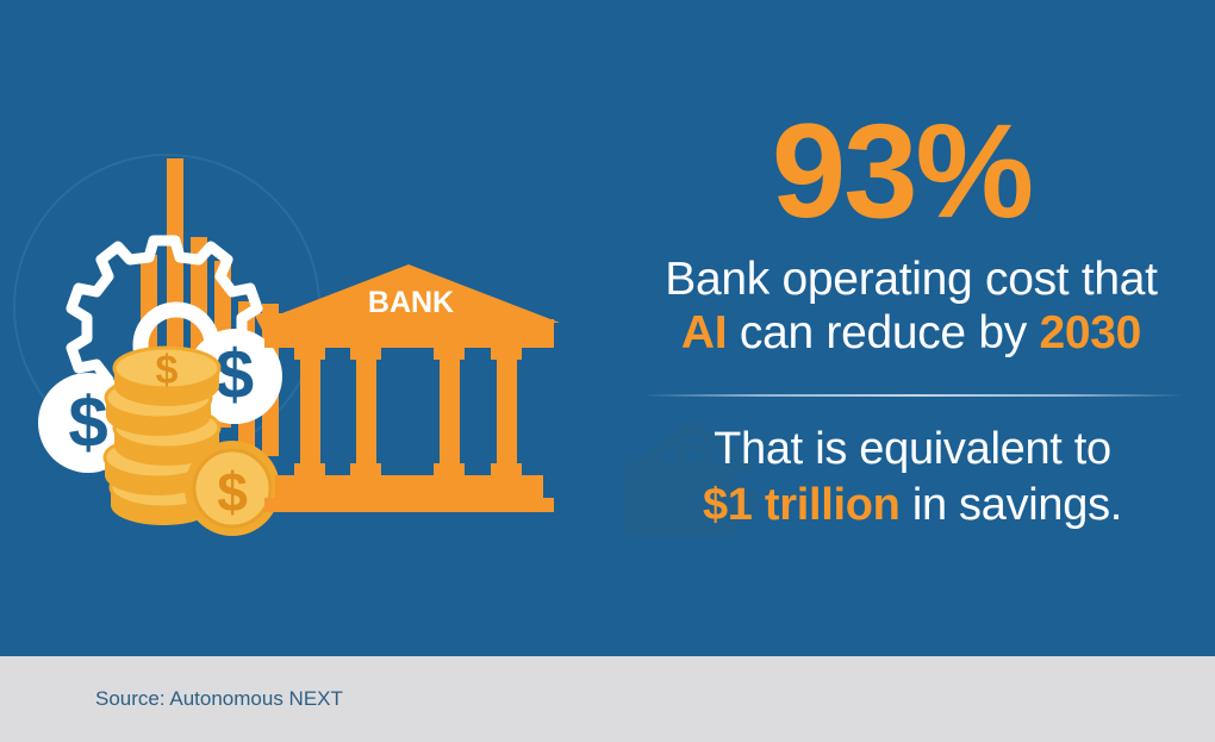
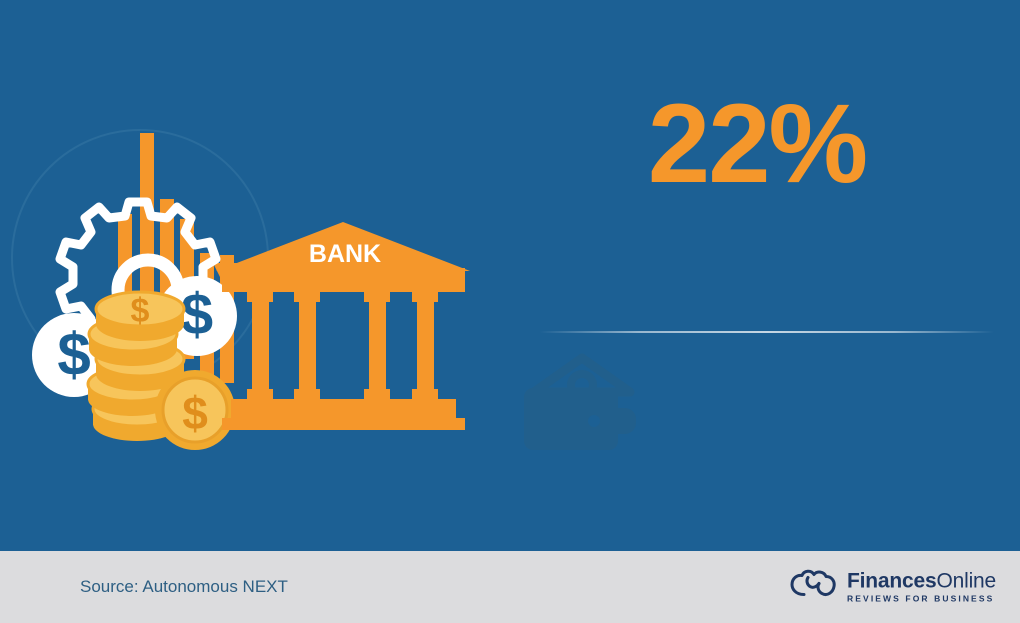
  $
  $
  $
  $
  BANK
- 93%
+ 22%
- Bank operating cost that
- AI can reduce by 2030
- That is equivalent to
- $1 trillion in savings.
  Source: Autonomous NEXT
+ FinancesOnline
+ REVIEWS FOR BUSINESS
